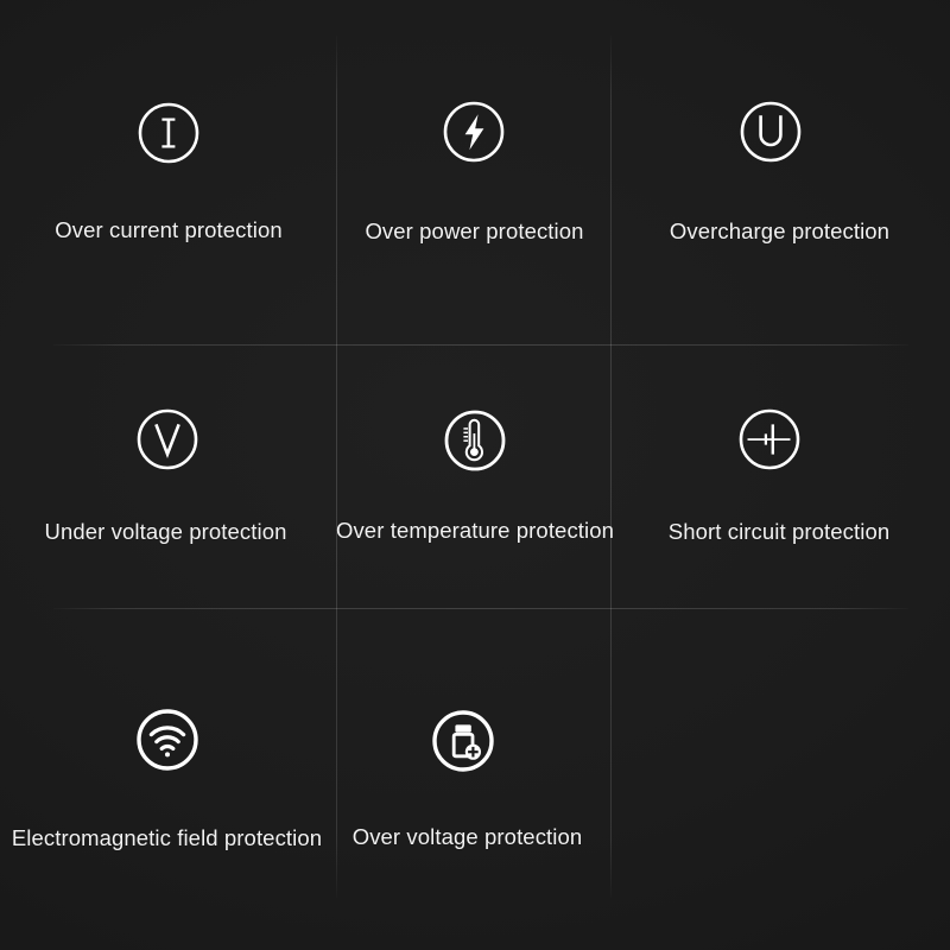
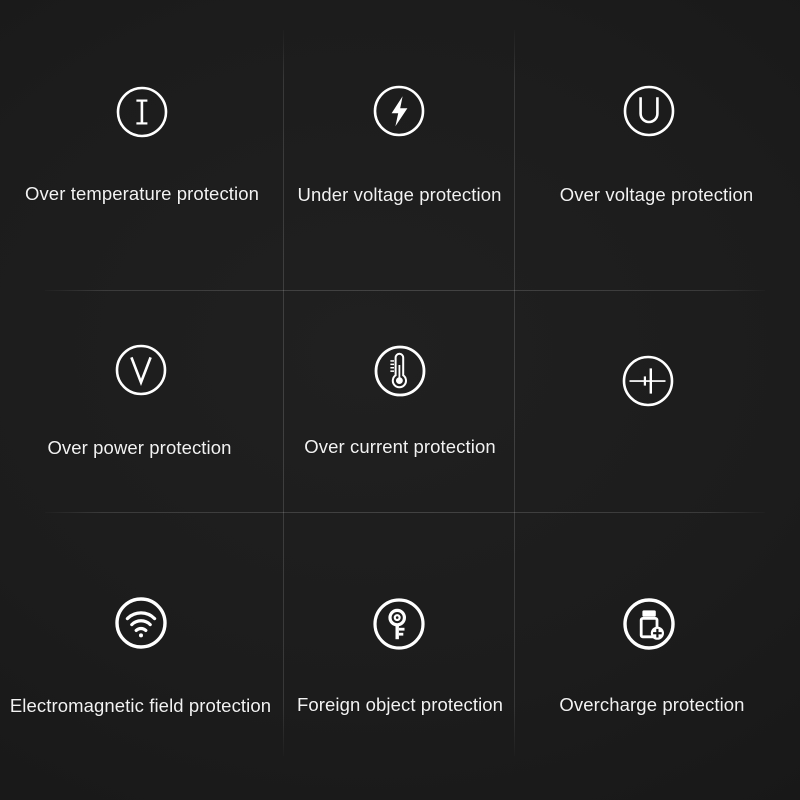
- Over current protection
+ Over temperature protection
- Over power protection
+ Under voltage protection
- Overcharge protection
+ Over voltage protection
- Under voltage protection
+ Over power protection
- Over temperature protection
+ Over current protection
- Short circuit protection
  Electromagnetic field protection
+ Foreign object protection
- Over voltage protection
+ Overcharge protection
